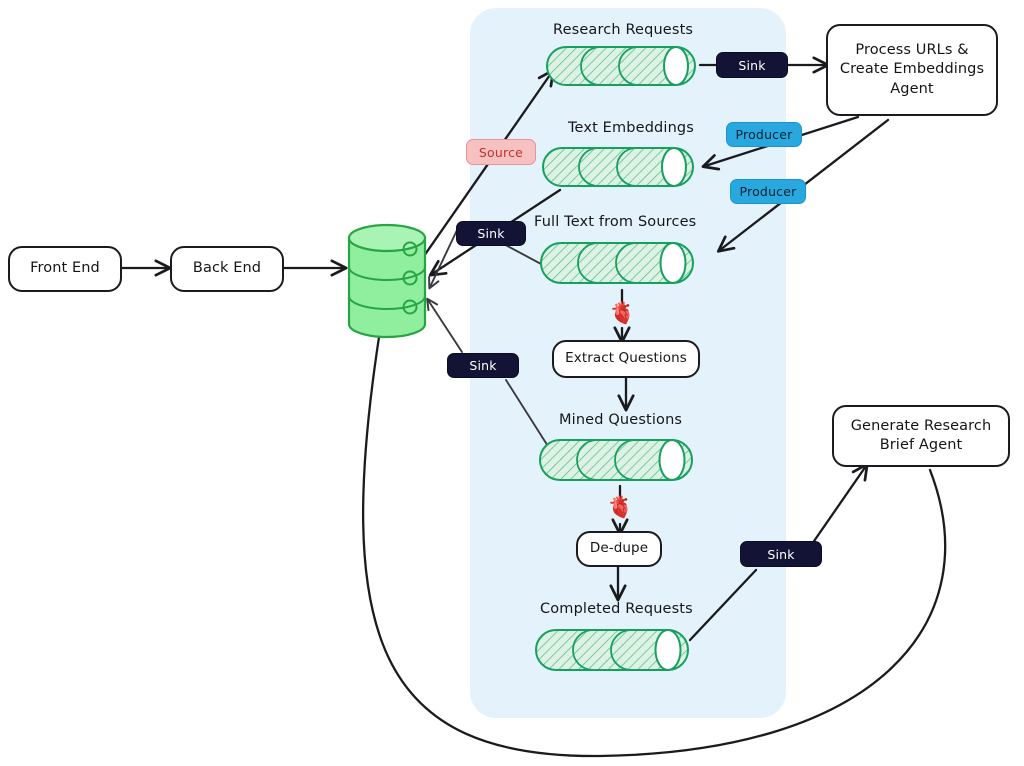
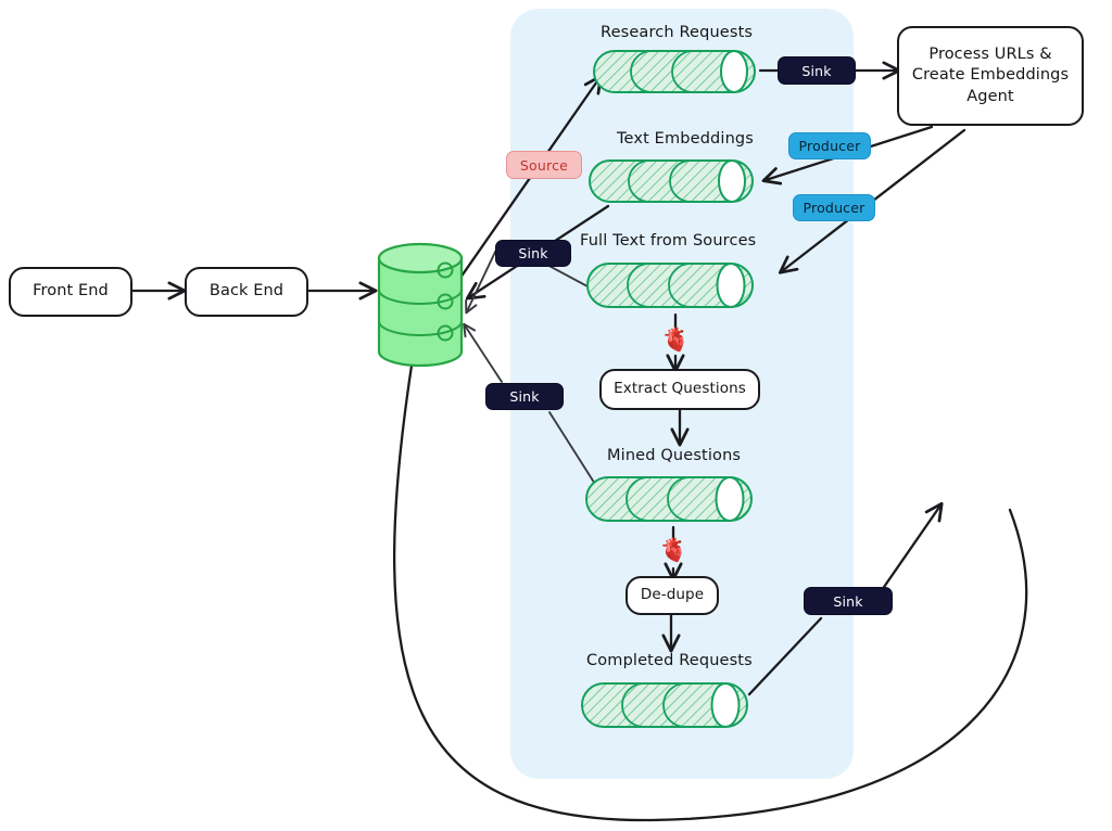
  Front End
  Back End
  Research Requests
  Text Embeddings
  Full Text from Sources
  Mined Questions
  Completed Requests
  Extract Questions
  De-dupe
  Process URLs &
  Create Embeddings
  Agent
- Generate Research
- Brief Agent
  Source
  Sink
  Producer
  Producer
  Sink
  Sink
  Sink
  🫀
  🫀
